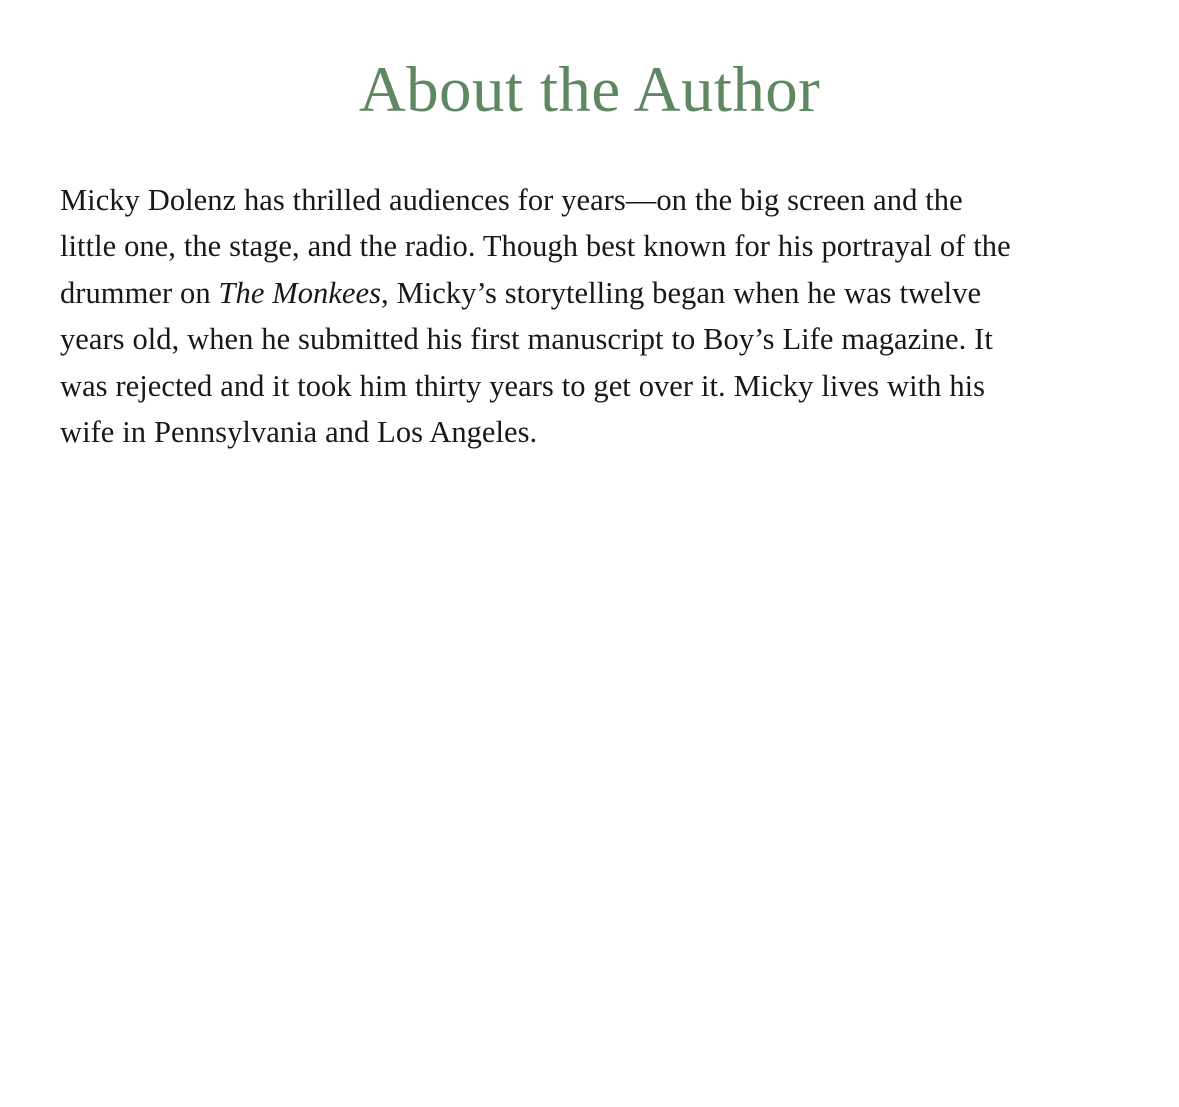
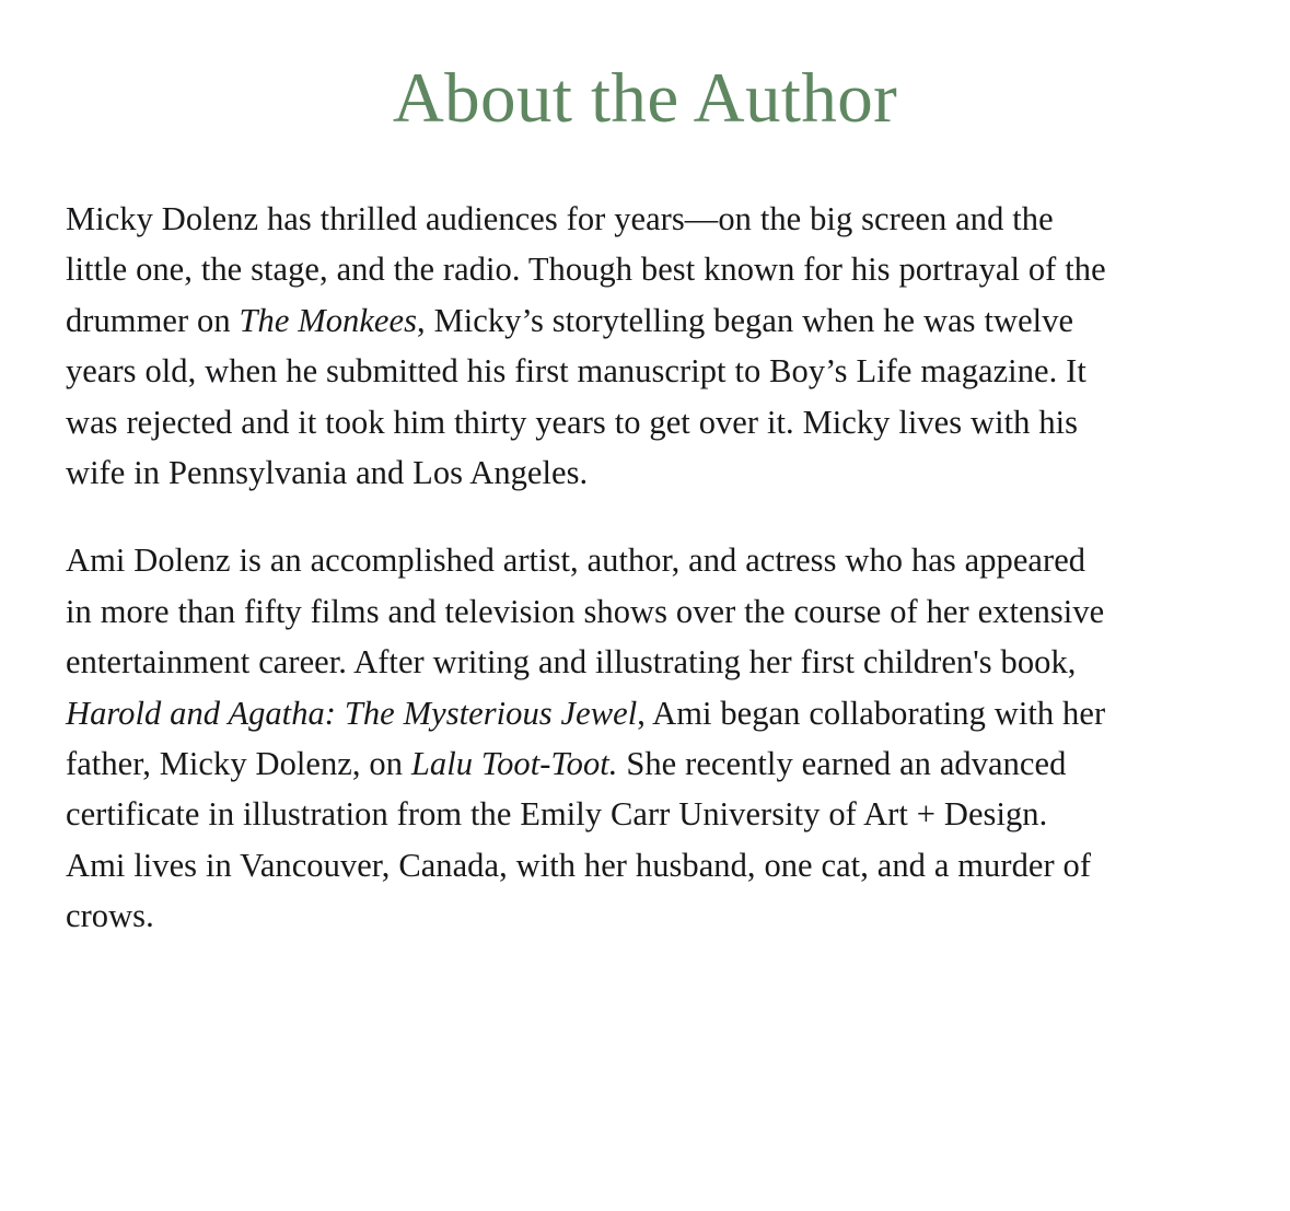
  About the Author
  Micky Dolenz has thrilled audiences for years—on the big screen and the little one, the stage, and the radio. Though best known for his portrayal of the drummer on The Monkees, Micky’s storytelling began when he was twelve years old, when he submitted his first manuscript to Boy’s Life magazine. It was rejected and it took him thirty years to get over it. Micky lives with his wife in Pennsylvania and Los Angeles.
+ Ami Dolenz is an accomplished artist, author, and actress who has appeared in more than fifty films and television shows over the course of her extensive entertainment career. After writing and illustrating her first children's book, Harold and Agatha: The Mysterious Jewel, Ami began collaborating with her father, Micky Dolenz, on Lalu Toot-Toot. She recently earned an advanced certificate in illustration from the Emily Carr University of Art + Design. Ami lives in Vancouver, Canada, with her husband, one cat, and a murder of crows.
